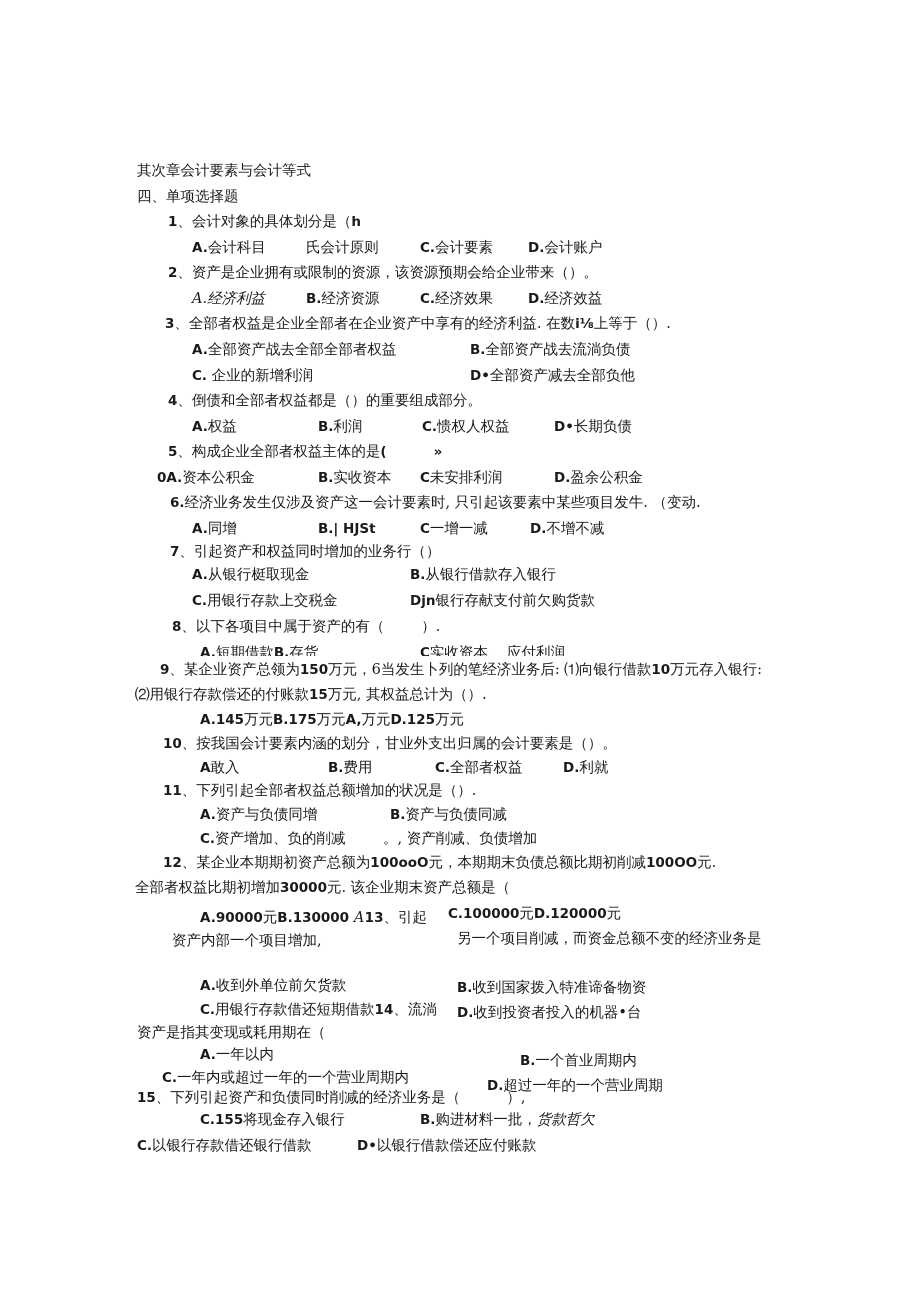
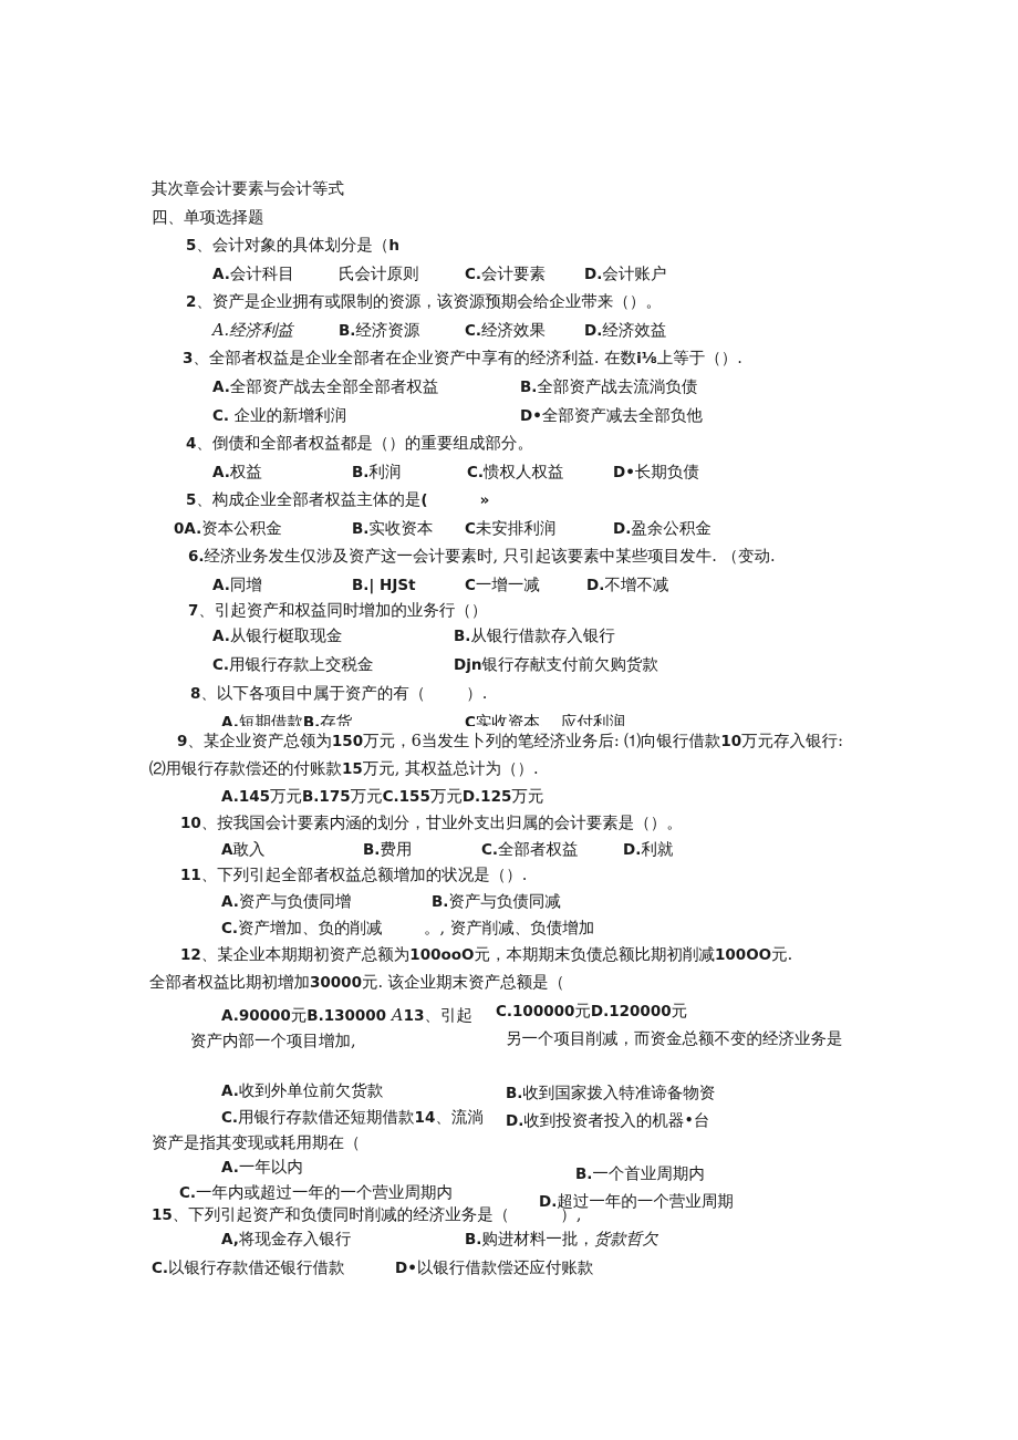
  其次章会计要素与会计等式
  四、单项选择题
- 1、会计对象的具体划分是（h
+ 5、会计对象的具体划分是（h
  A.会计科目
  氏会计原则
  C.会计要素
  D.会计账户
  2、资产是企业拥有或限制的资源，该资源预期会给企业带来（）。
  A.经济利益
  B.经济资源
  C.经济效果
  D.经济效益
  3、全部者权益是企业全部者在企业资产中享有的经济利益. 在数i⅛上等于（）.
  A.全部资产战去全部全部者权益
  B.全部资产战去流淌负债
  C. 企业的新增利润
  D•全部资产减去全部负他
  4、倒债和全部者权益都是（）的重要组成部分。
  A.权益
  B.利润
  C.愦权人权益
  D•长期负债
  5、构成企业全部者权益主体的是( »
  0A.资本公积金
  B.实收资本
  C未安排利润
  D.盈余公积金
  6.经济业务发生仅涉及资产这一会计要素时, 只引起该要素中某些项目发牛. （变动.
  A.同增
  B.| HJSt
  C一增一减
  D.不增不减
  7、引起资产和权益同时增加的业务行（）
  A.从银行梃取现金
  B.从银行借款存入银行
  C.用银行存款上交税金
  Djn银行存献支付前欠购货款
  8、以下各项目中属于资产的有（ ）.
  A.短期借款B.存货
  C实收资本、 应付利润
  9、某企业资产总领为150万元，6当发生卜列的笔经济业务后: ⑴向银行借款10万元存入银行:
  ⑵用银行存款偿还的付账款15万元, 其权益总计为（）.
- A.145万元B.175万元A,万元D.125万元
+ A.145万元B.175万元C.155万元D.125万元
  10、按我国会计要素内涵的划分，甘业外支出归属的会计要素是（）。
  A敢入
  B.费用
  C.全部者权益
  D.利就
  11、下列引起全部者权益总额增加的状况是（）.
  A.资产与负债同增
  B.资产与负债同减
  C.资产增加、负的削减
  。, 资产削减、负债增加
  12、某企业本期期初资产总额为100ooO元，本期期末负债总额比期初削减100OO元.
  全部者权益比期初增加30000元. 该企业期末资产总额是（
  A.90000元B.130000 А13、引起
  C.100000元D.120000元
  资产内部一个项目增加,
  另一个项目削减，而资金总额不变的经济业务是
  A.收到外单位前欠货款
  B.收到国家拨入特准谛备物资
  C.用银行存款借还短期借款14、流淌
  D.收到投资者投入的机器•台
  资产是指其变现或耗用期在（
  A.一年以内
  B.一个首业周期内
  C.一年内或超过一年的一个营业周期内
  D.超过一年的一个营业周期
  15、下列引起资产和负债同时削减的经济业务是（ ）,
- C.155将现金存入银行
+ A,将现金存入银行
  B.购进材料一批，货款哲欠
  C.以银行存款借还银行借款
  D•以银行借款偿还应付账款
